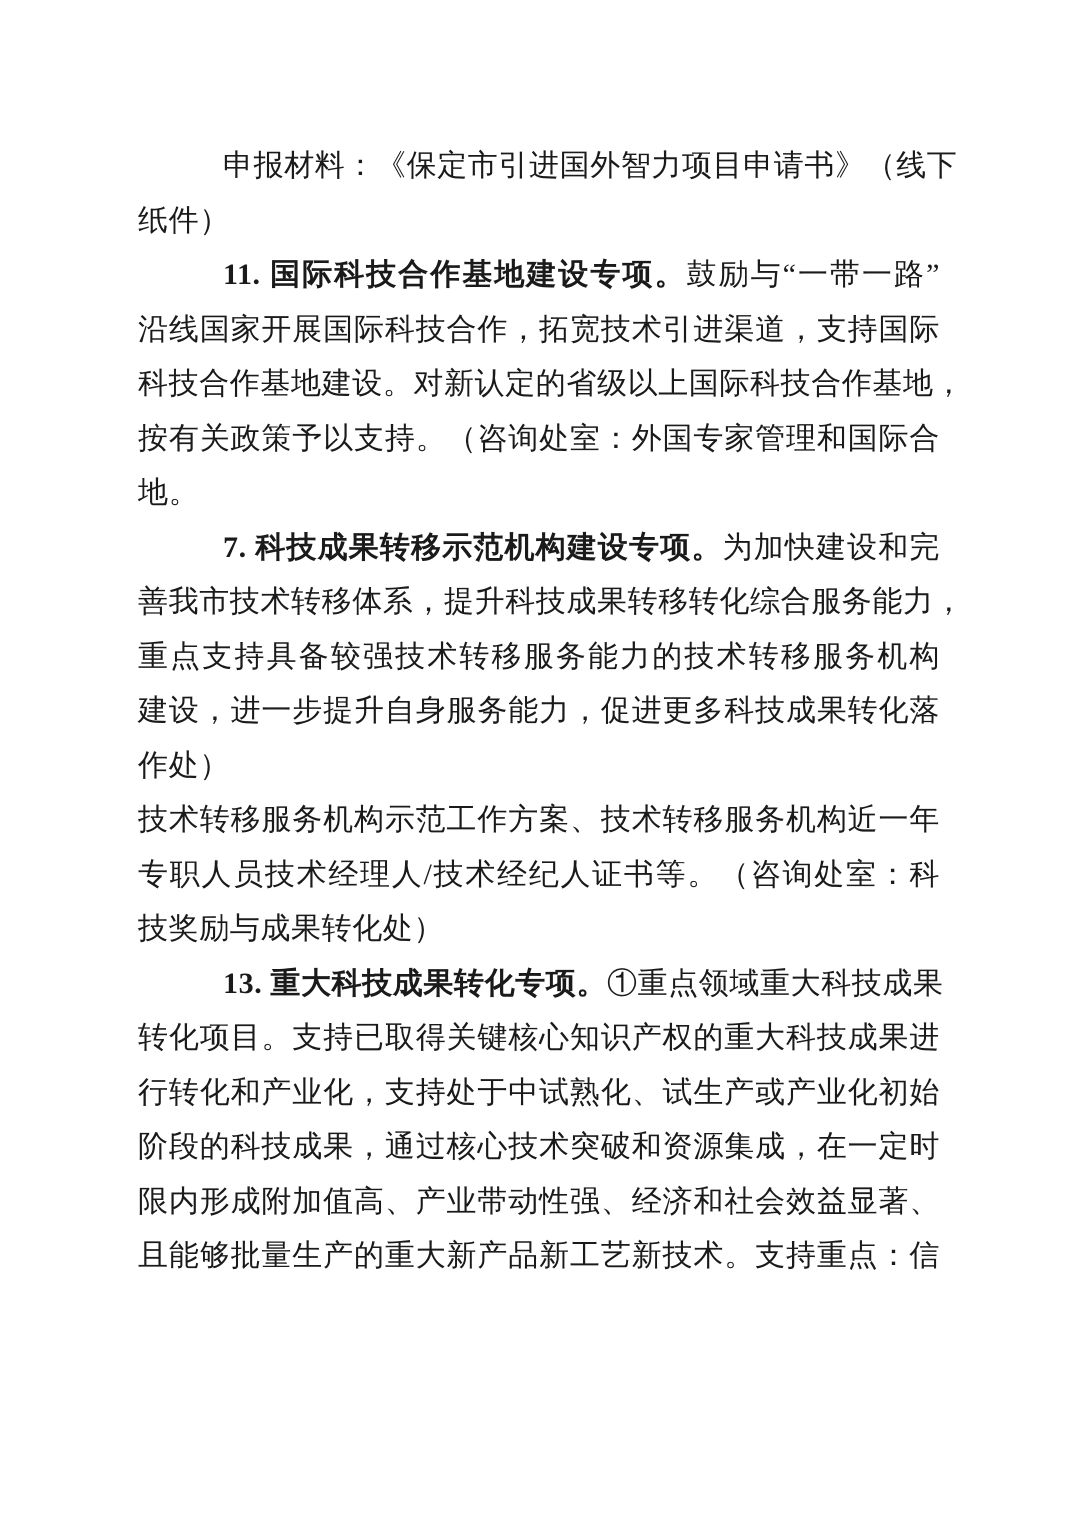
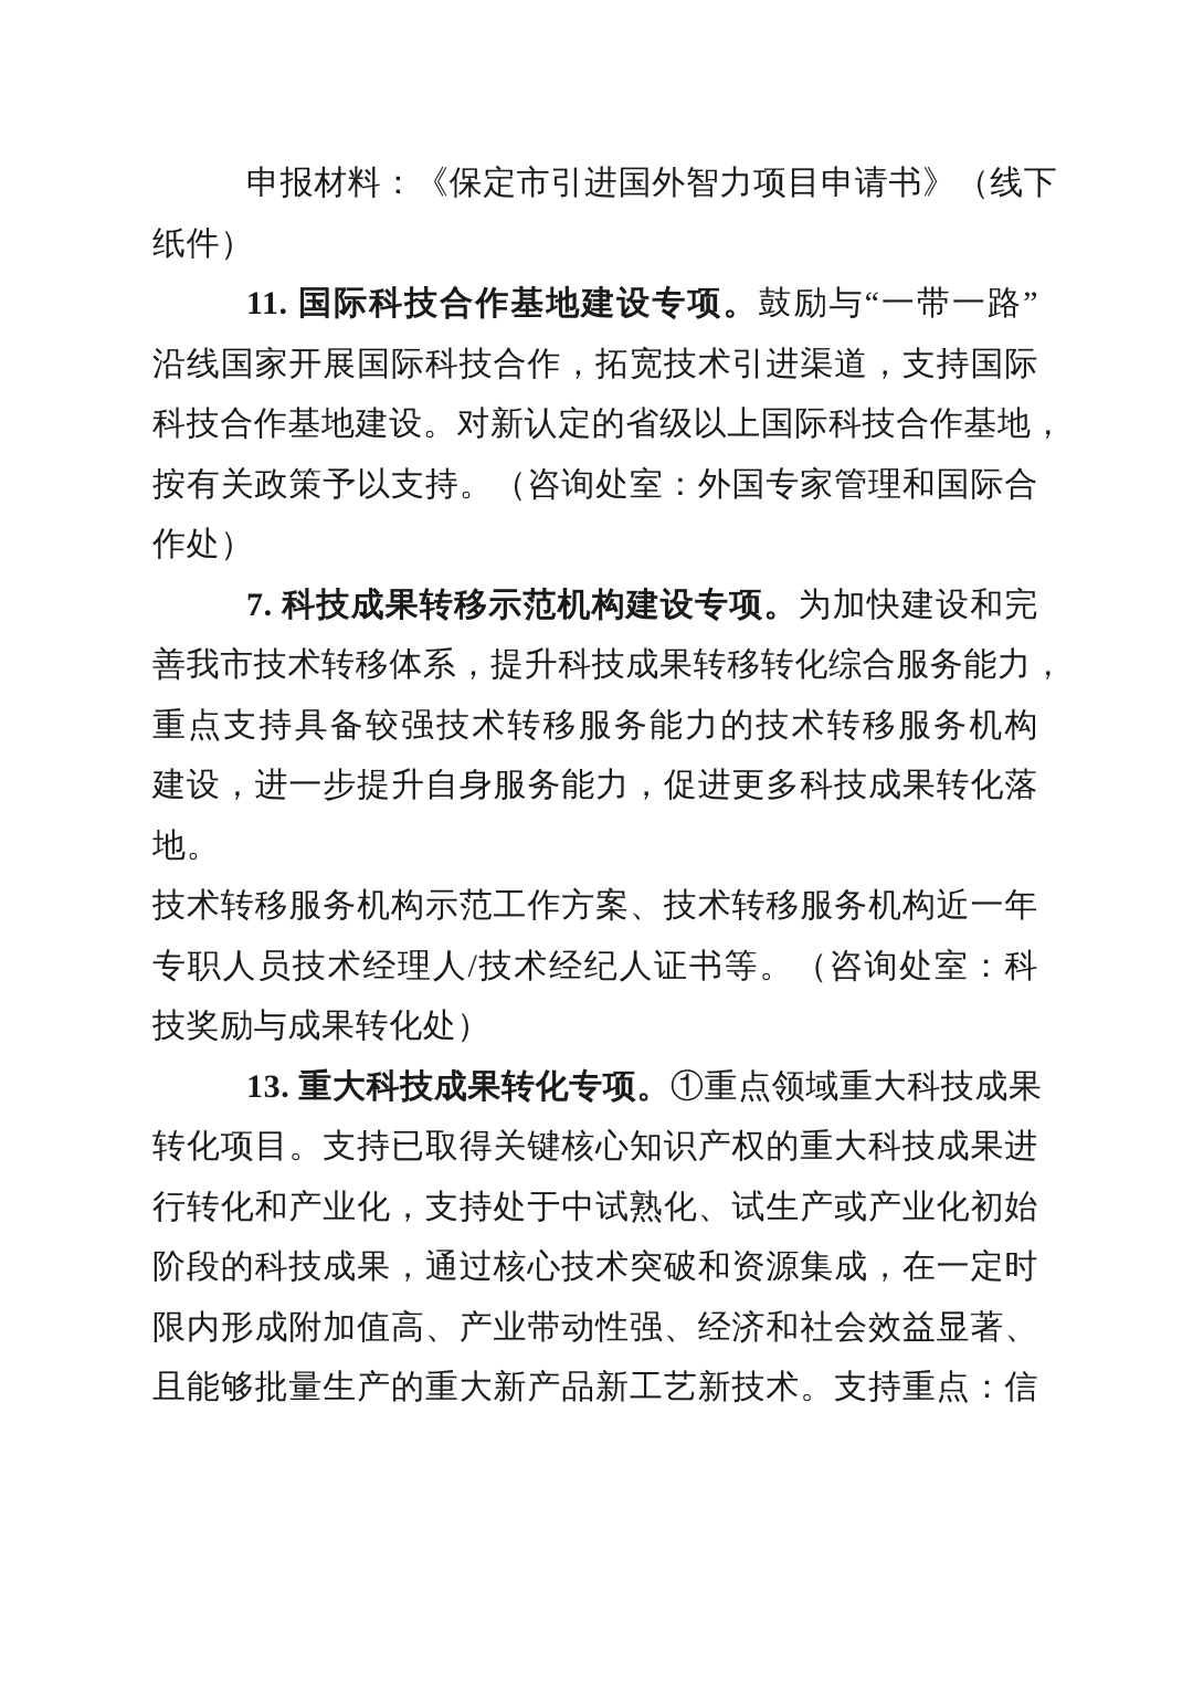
  申报材料：《保定市引进国外智力项目申请书》（线下
  纸件）
  11. 国际科技合作基地建设专项。鼓励与“一带一路”
  沿线国家开展国际科技合作，拓宽技术引进渠道，支持国际
  科技合作基地建设。对新认定的省级以上国际科技合作基地，
  按有关政策予以支持。（咨询处室：外国专家管理和国际合
- 地。
+ 作处）
  7. 科技成果转移示范机构建设专项。为加快建设和完
  善我市技术转移体系，提升科技成果转移转化综合服务能力，
  重点支持具备较强技术转移服务能力的技术转移服务机构
  建设，进一步提升自身服务能力，促进更多科技成果转化落
- 作处）
+ 地。
  技术转移服务机构示范工作方案、技术转移服务机构近一年
  专职人员技术经理人/技术经纪人证书等。（咨询处室：科
  技奖励与成果转化处）
  13. 重大科技成果转化专项。①重点领域重大科技成果
  转化项目。支持已取得关键核心知识产权的重大科技成果进
  行转化和产业化，支持处于中试熟化、试生产或产业化初始
  阶段的科技成果，通过核心技术突破和资源集成，在一定时
  限内形成附加值高、产业带动性强、经济和社会效益显著、
  且能够批量生产的重大新产品新工艺新技术。支持重点：信
